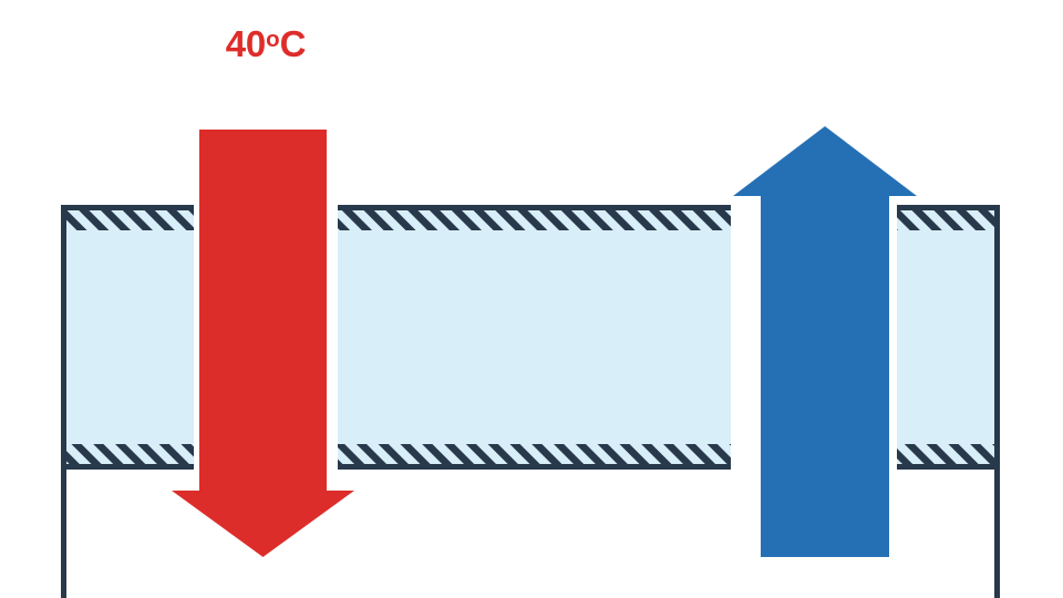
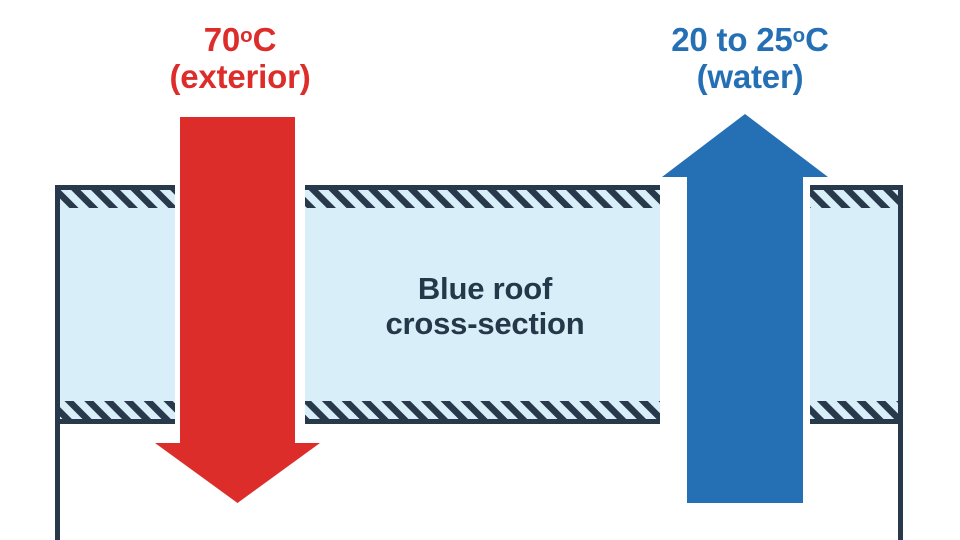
- 40oC
+ 70oC
+ (exterior)
+ 20 to 25oC
+ (water)
+ Blue roof
+ cross-section
